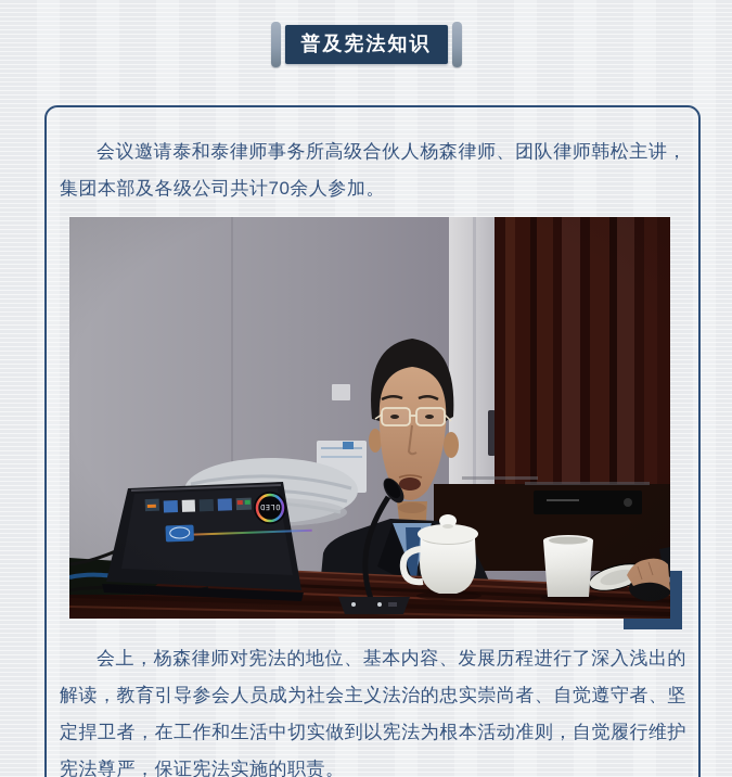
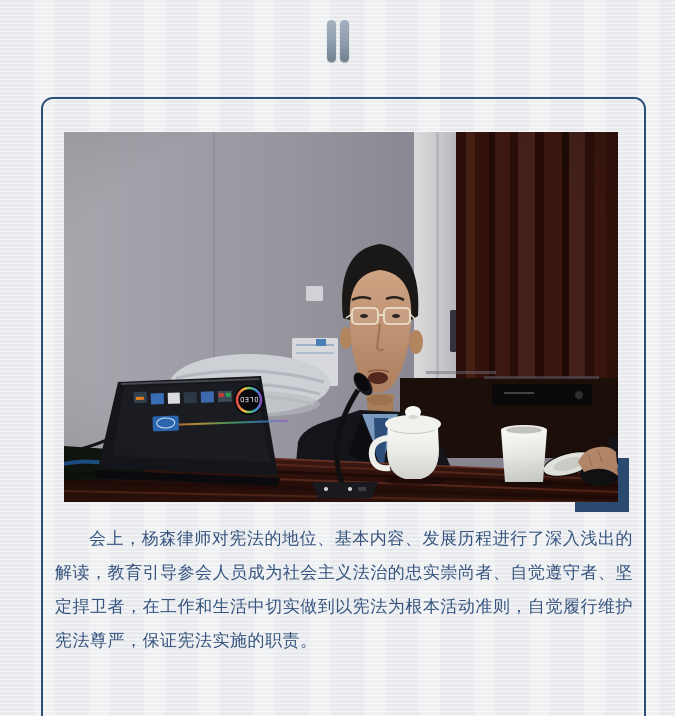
- 普及宪法知识
- 会议邀请泰和泰律师事务所高级合伙人杨森律师、团队律师韩松主讲，集团本部及各级公司共计70余人参加。
  会上，杨森律师对宪法的地位、基本内容、发展历程进行了深入浅出的解读，教育引导参会人员成为社会主义法治的忠实崇尚者、自觉遵守者、坚定捍卫者，在工作和生活中切实做到以宪法为根本活动准则，自觉履行维护宪法尊严，保证宪法实施的职责。
